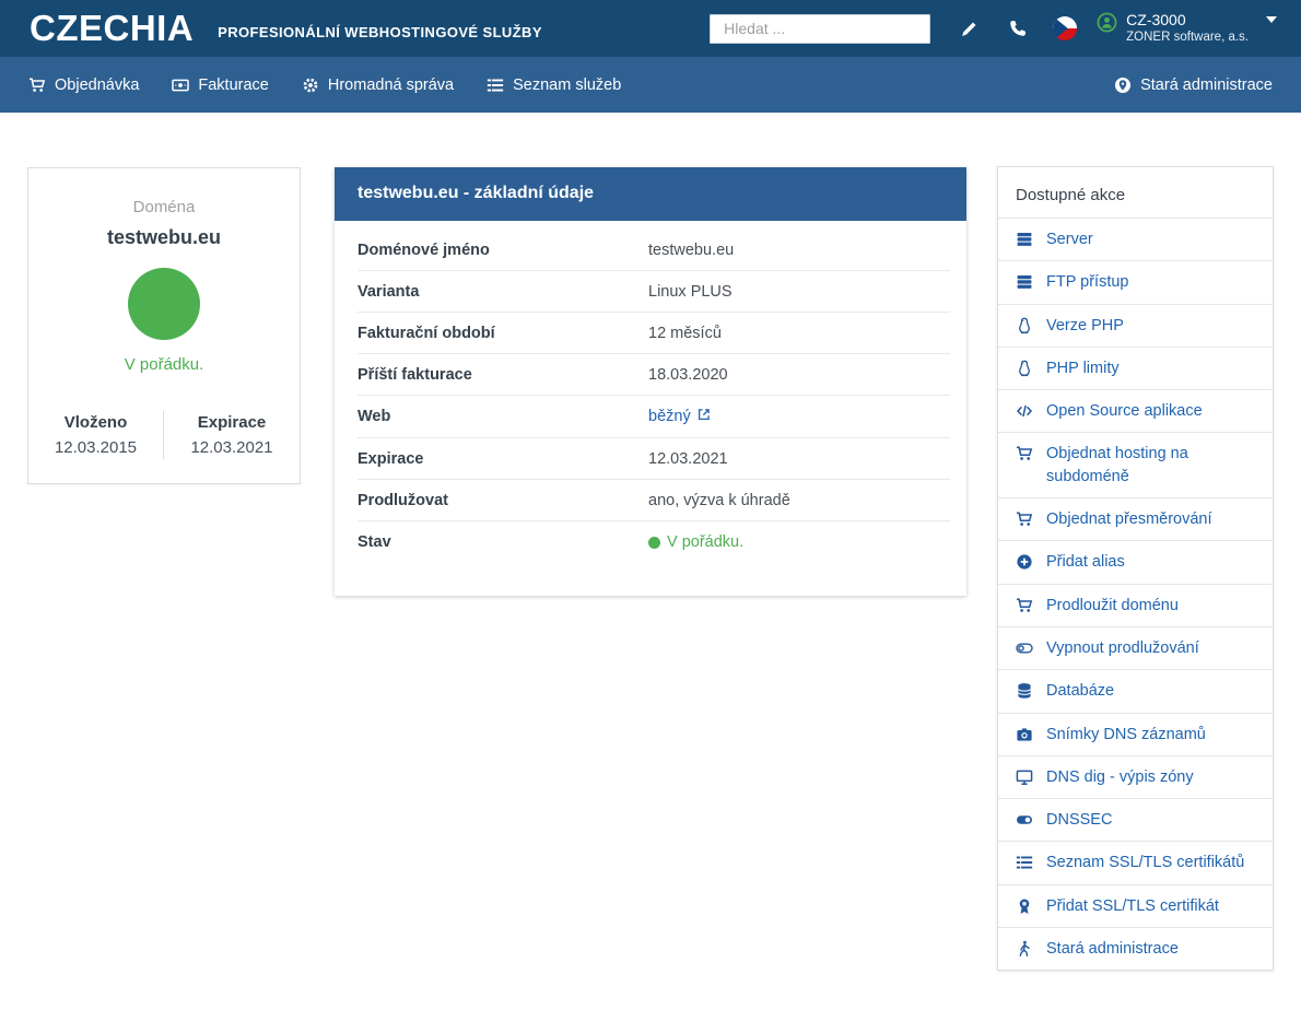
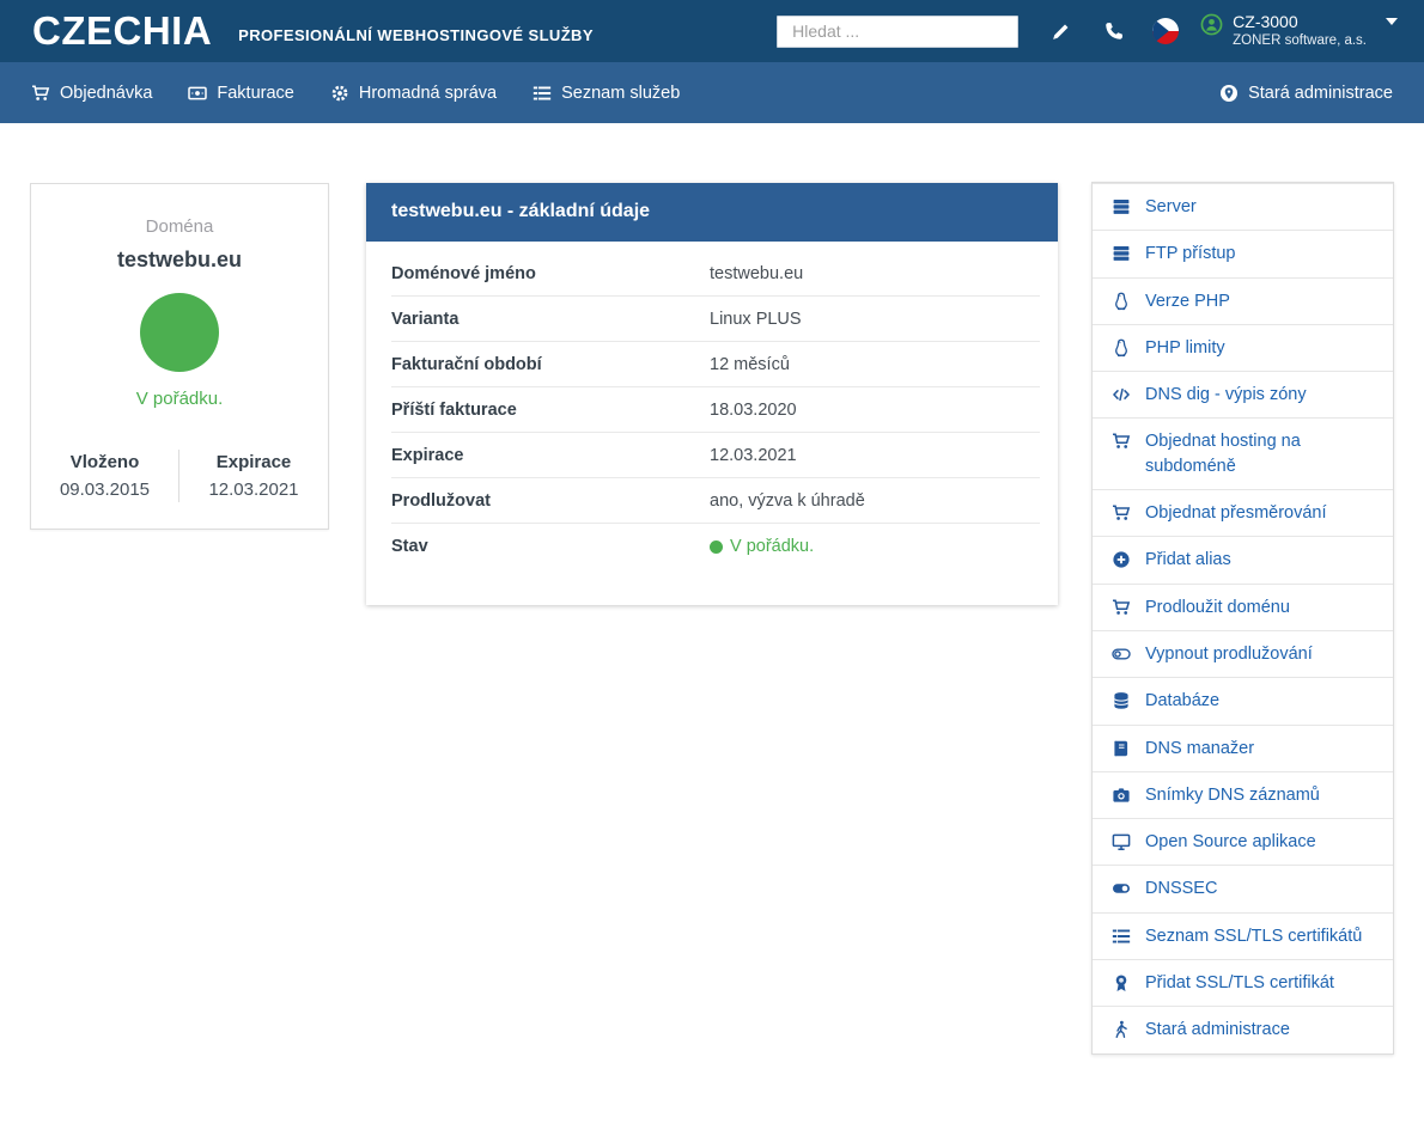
  CZECHIA
  PROFESIONÁLNÍ WEBHOSTINGOVÉ SLUŽBY
  Hledat ...
  CZ-3000
  ZONER software, a.s.
  Objednávka
  Fakturace
  Hromadná správa
  Seznam služeb
  Stará administrace
  Doména
  testwebu.eu
  V pořádku.
  Vloženo
- 12.03.2015
+ 09.03.2015
  Expirace
  12.03.2021
  testwebu.eu - základní údaje
  Doménové jméno
  testwebu.eu
  Varianta
  Linux PLUS
  Fakturační období
  12 měsíců
  Příští fakturace
  18.03.2020
- Web
- běžný
  Expirace
  12.03.2021
  Prodlužovat
  ano, výzva k úhradě
  Stav
  V pořádku.
- Dostupné akce
  Server
  FTP přístup
  Verze PHP
  PHP limity
- Open Source aplikace
+ DNS dig - výpis zóny
  Objednat hosting na subdoméně
  Objednat přesměrování
  Přidat alias
  Prodloužit doménu
  Vypnout prodlužování
  Databáze
+ DNS manažer
  Snímky DNS záznamů
- DNS dig - výpis zóny
+ Open Source aplikace
  DNSSEC
  Seznam SSL/TLS certifikátů
  Přidat SSL/TLS certifikát
  Stará administrace
